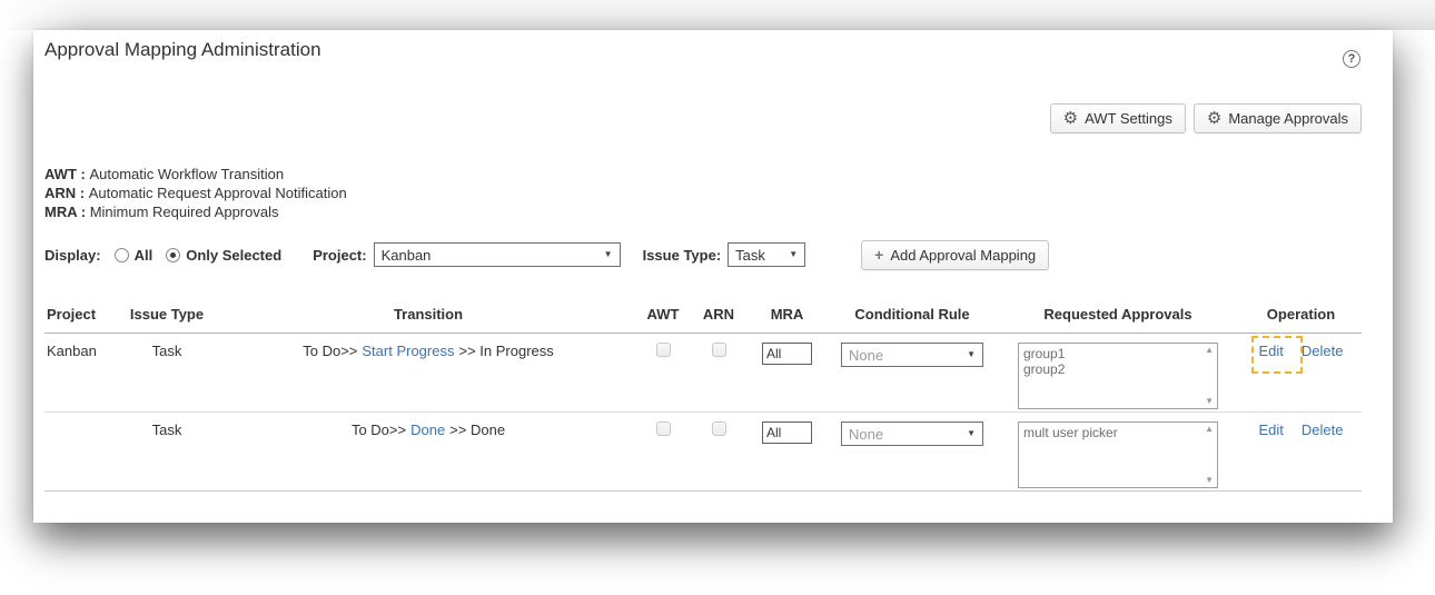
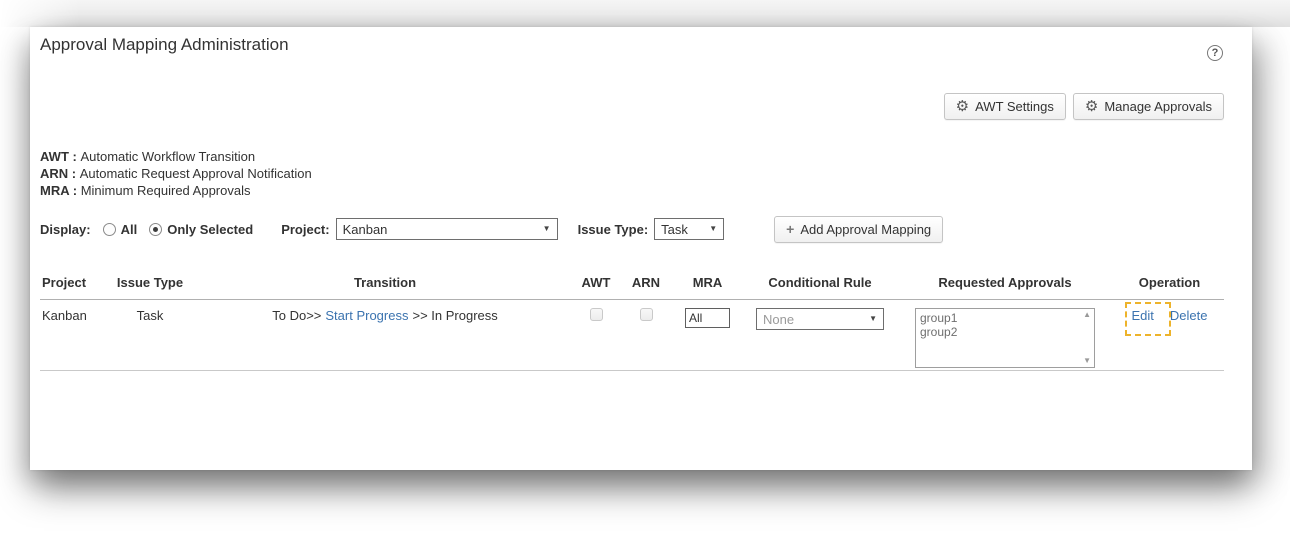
  Approval Mapping Administration
  ?
  ⚙
  AWT Settings
  ⚙
  Manage Approvals
  AWT : Automatic Workflow Transition
  ARN : Automatic Request Approval Notification
  MRA : Minimum Required Approvals
  Display:
  All
  Only Selected
  Project:
  Kanban
  ▼
  Issue Type:
  Task
  ▼
  +
  Add Approval Mapping
  Project	Issue Type	Transition	AWT	ARN	MRA	Conditional Rule	Requested Approvals	Operation
  Kanban	Task	To Do>> Start Progress >> In Progress			All	None ▼	group1 group2 ▲ ▼	Edit Delete
- 	Task	To Do>> Done >> Done			All	None ▼	mult user picker ▲ ▼	Edit Delete
